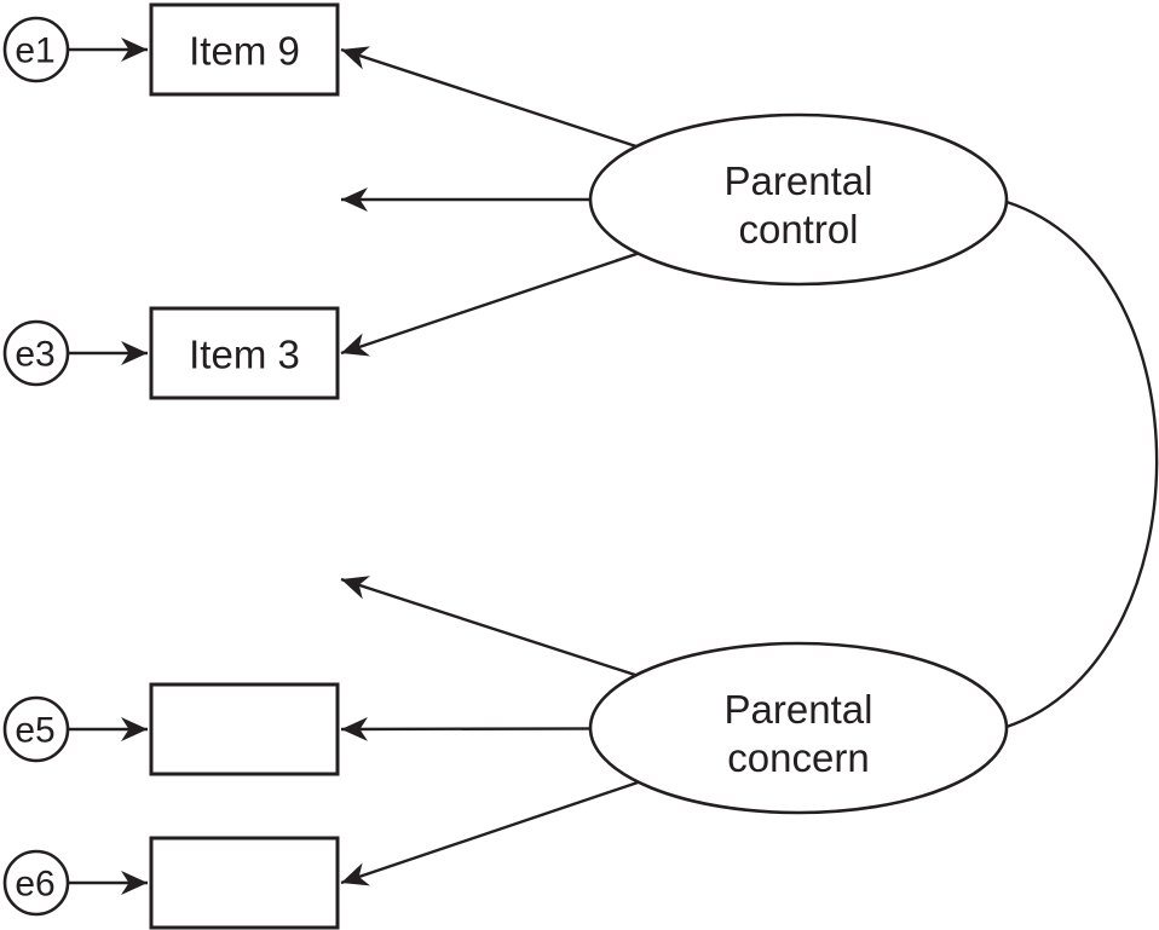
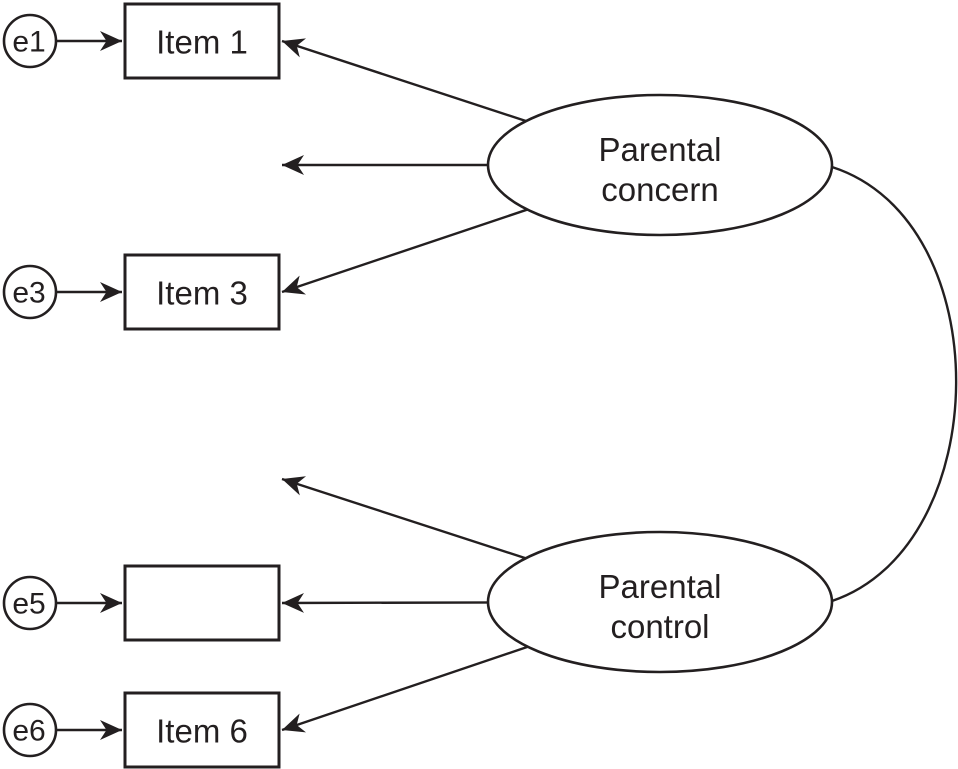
  Parental
- control
+ concern
  Parental
- concern
+ control
  e1
- Item 9
+ Item 1
  e3
  Item 3
  e5
  e6
+ Item 6
